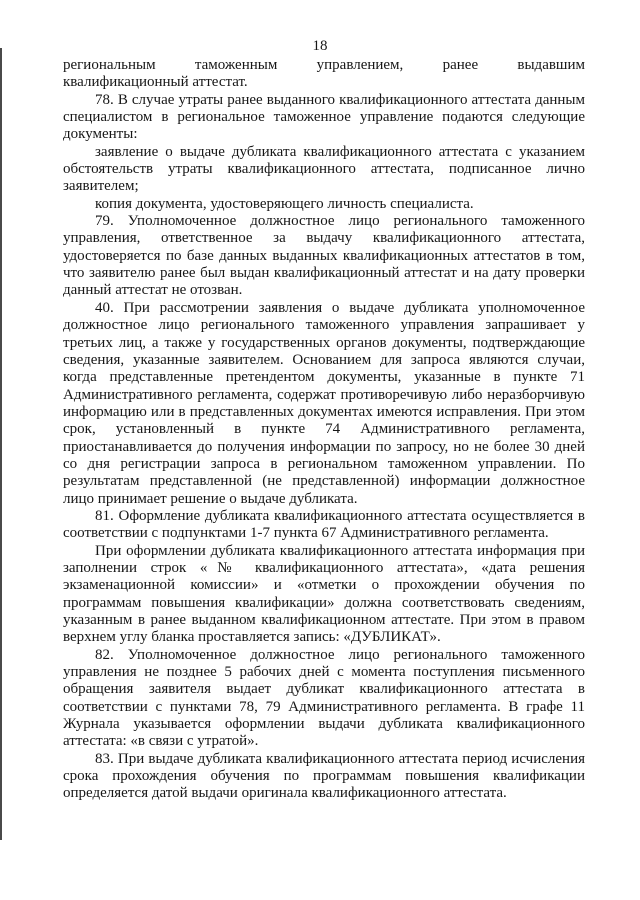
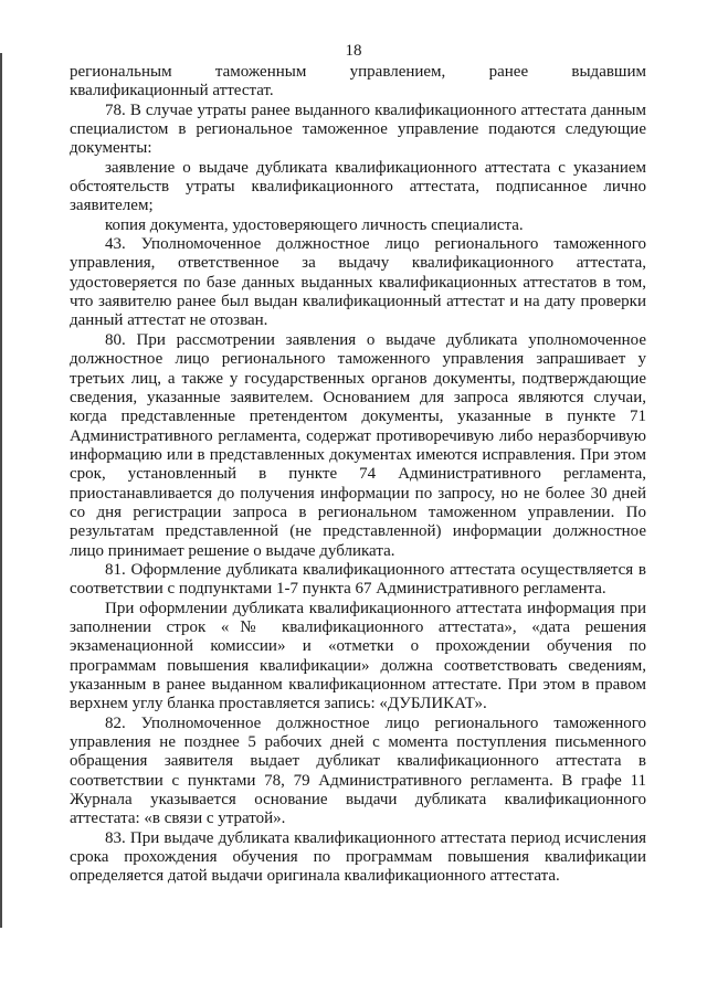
  18
  региональным таможенным управлением, ранее выдавшим
  квалификационный аттестат.
  78. В случае утраты ранее выданного квалификационного аттестата данным специалистом в региональное таможенное управление подаются следующие документы:
  заявление о выдаче дубликата квалификационного аттестата с указанием обстоятельств утраты квалификационного аттестата, подписанное лично заявителем;
  копия документа, удостоверяющего личность специалиста.
- 79. Уполномоченное должностное лицо регионального таможенного управления, ответственное за выдачу квалификационного аттестата, удостоверяется по базе данных выданных квалификационных аттестатов в том, что заявителю ранее был выдан квалификационный аттестат и на дату проверки данный аттестат не отозван.
+ 43. Уполномоченное должностное лицо регионального таможенного управления, ответственное за выдачу квалификационного аттестата, удостоверяется по базе данных выданных квалификационных аттестатов в том, что заявителю ранее был выдан квалификационный аттестат и на дату проверки данный аттестат не отозван.
- 40. При рассмотрении заявления о выдаче дубликата уполномоченное должностное лицо регионального таможенного управления запрашивает у третьих лиц, а также у государственных органов документы, подтверждающие сведения, указанные заявителем. Основанием для запроса являются случаи, когда представленные претендентом документы, указанные в пункте 71 Административного регламента, содержат противоречивую либо неразборчивую информацию или в представленных документах имеются исправления. При этом срок, установленный в пункте 74 Административного регламента, приостанавливается до получения информации по запросу, но не более 30 дней со дня регистрации запроса в региональном таможенном управлении. По результатам представленной (не представленной) информации должностное лицо принимает решение о выдаче дубликата.
+ 80. При рассмотрении заявления о выдаче дубликата уполномоченное должностное лицо регионального таможенного управления запрашивает у третьих лиц, а также у государственных органов документы, подтверждающие сведения, указанные заявителем. Основанием для запроса являются случаи, когда представленные претендентом документы, указанные в пункте 71 Административного регламента, содержат противоречивую либо неразборчивую информацию или в представленных документах имеются исправления. При этом срок, установленный в пункте 74 Административного регламента, приостанавливается до получения информации по запросу, но не более 30 дней со дня регистрации запроса в региональном таможенном управлении. По результатам представленной (не представленной) информации должностное лицо принимает решение о выдаче дубликата.
  81. Оформление дубликата квалификационного аттестата осуществляется в соответствии с подпунктами 1-7 пункта 67 Административного регламента.
  При оформлении дубликата квалификационного аттестата информация при заполнении строк «№ квалификационного аттестата», «дата решения экзаменационной комиссии» и «отметки о прохождении обучения по программам повышения квалификации» должна соответствовать сведениям, указанным в ранее выданном квалификационном аттестате. При этом в правом верхнем углу бланка проставляется запись: «ДУБЛИКАТ».
- 82. Уполномоченное должностное лицо регионального таможенного управления не позднее 5 рабочих дней с момента поступления письменного обращения заявителя выдает дубликат квалификационного аттестата в соответствии с пунктами 78, 79 Административного регламента. В графе 11 Журнала указывается оформлении выдачи дубликата квалификационного аттестата: «в связи с утратой».
+ 82. Уполномоченное должностное лицо регионального таможенного управления не позднее 5 рабочих дней с момента поступления письменного обращения заявителя выдает дубликат квалификационного аттестата в соответствии с пунктами 78, 79 Административного регламента. В графе 11 Журнала указывается основание выдачи дубликата квалификационного аттестата: «в связи с утратой».
  83. При выдаче дубликата квалификационного аттестата период исчисления срока прохождения обучения по программам повышения квалификации определяется датой выдачи оригинала квалификационного аттестата.
